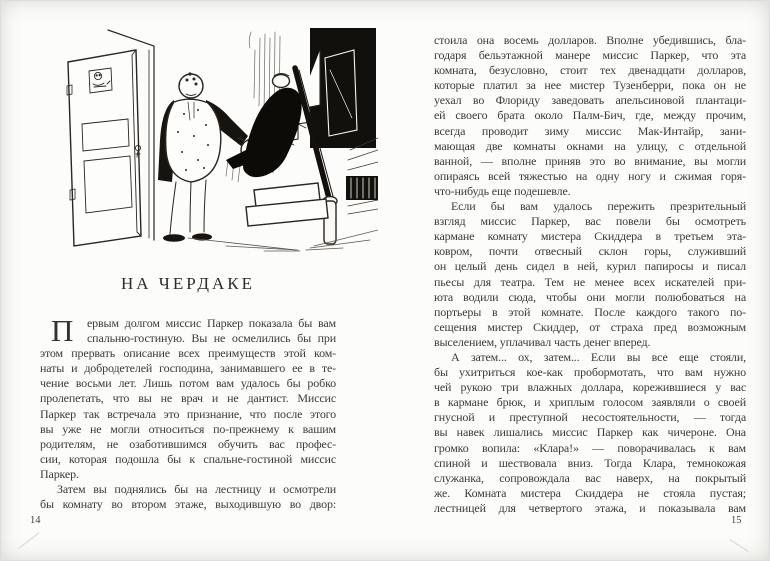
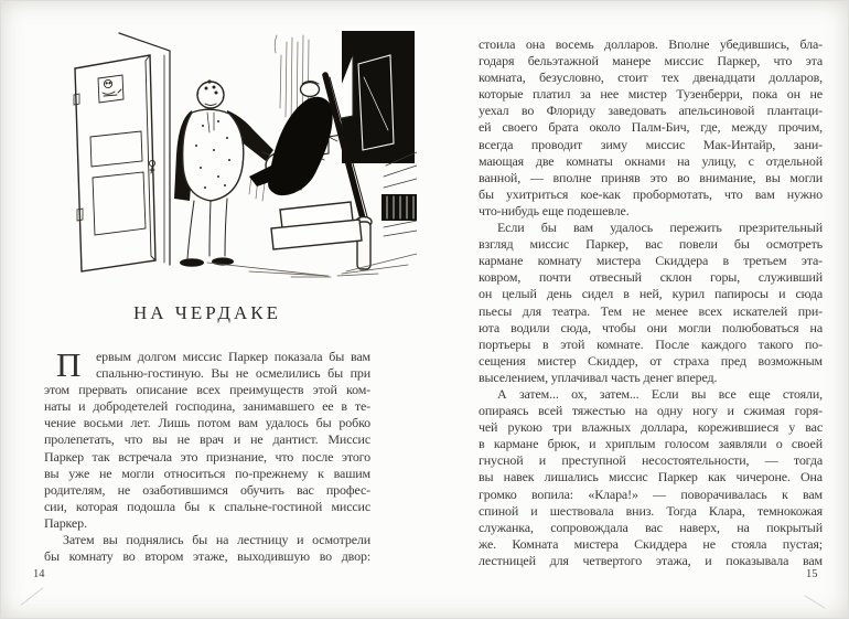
  НА ЧЕРДАКЕ
  П
  ервым долгом миссис Паркер показала бы вам
  спальню-гостиную. Вы не осмелились бы при
  этом прервать описание всех преимуществ этой ком-
  наты и добродетелей господина, занимавшего ее в те-
  чение восьми лет. Лишь потом вам удалось бы робко
  пролепетать, что вы не врач и не дантист. Миссис
  Паркер так встречала это признание, что после этого
  вы уже не могли относиться по-прежнему к вашим
  родителям, не озаботившимся обучить вас профес-
  сии, которая подошла бы к спальне-гостиной миссис
  Паркер.
  Затем вы поднялись бы на лестницу и осмотрели
  бы комнату во втором этаже, выходившую во двор:
  14
  стоила она восемь долларов. Вполне убедившись, бла-
  годаря бельэтажной манере миссис Паркер, что эта
  комната, безусловно, стоит тех двенадцати долларов,
  которые платил за нее мистер Тузенберри, пока он не
  уехал во Флориду заведовать апельсиновой плантаци-
  ей своего брата около Палм-Бич, где, между прочим,
  всегда проводит зиму миссис Мак-Интайр, зани-
  мающая две комнаты окнами на улицу, с отдельной
  ванной, — вполне приняв это во внимание, вы могли
- опираясь всей тяжестью на одну ногу и сжимая горя-
+ бы ухитриться кое-как пробормотать, что вам нужно
  что-нибудь еще подешевле.
  Если бы вам удалось пережить презрительный
  взгляд миссис Паркер, вас повели бы осмотреть
  кармане комнату мистера Скиддера в третьем эта-
  ковром, почти отвесный склон горы, служивший
- он целый день сидел в ней, курил папиросы и писал
+ он целый день сидел в ней, курил папиросы и сюда
  пьесы для театра. Тем не менее всех искателей при-
  юта водили сюда, чтобы они могли полюбоваться на
  портьеры в этой комнате. После каждого такого по-
  сещения мистер Скиддер, от страха пред возможным
  выселением, уплачивал часть денег вперед.
  А затем... ох, затем... Если вы все еще стояли,
- бы ухитриться кое-как пробормотать, что вам нужно
+ опираясь всей тяжестью на одну ногу и сжимая горя-
  чей рукою три влажных доллара, корежившиеся у вас
  в кармане брюк, и хриплым голосом заявляли о своей
  гнусной и преступной несостоятельности, — тогда
  вы навек лишались миссис Паркер как чичероне. Она
  громко вопила: «Клара!» — поворачивалась к вам
  спиной и шествовала вниз. Тогда Клара, темнокожая
  служанка, сопровождала вас наверх, на покрытый
  же. Комната мистера Скиддера не стояла пустая;
  лестницей для четвертого этажа, и показывала вам
  15
